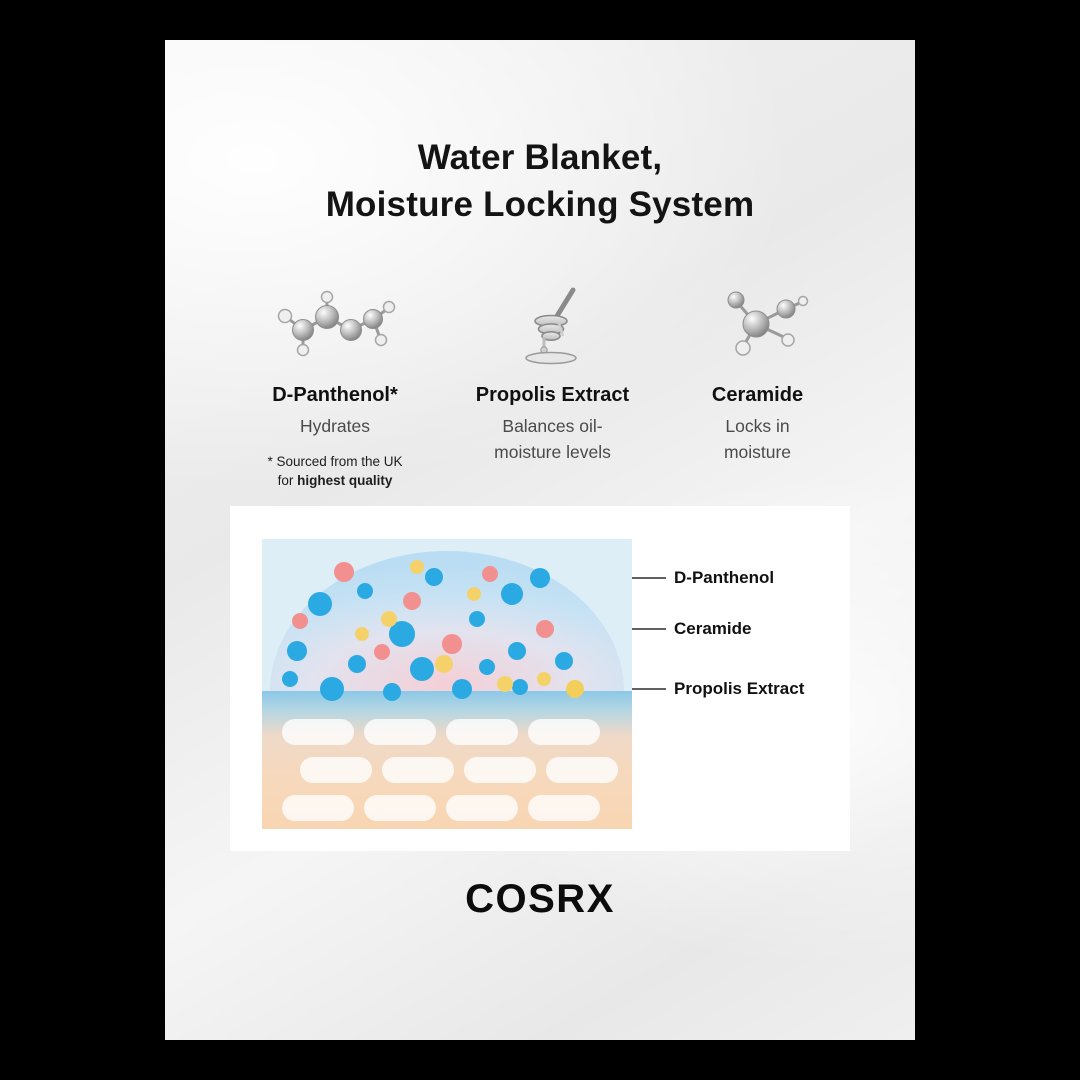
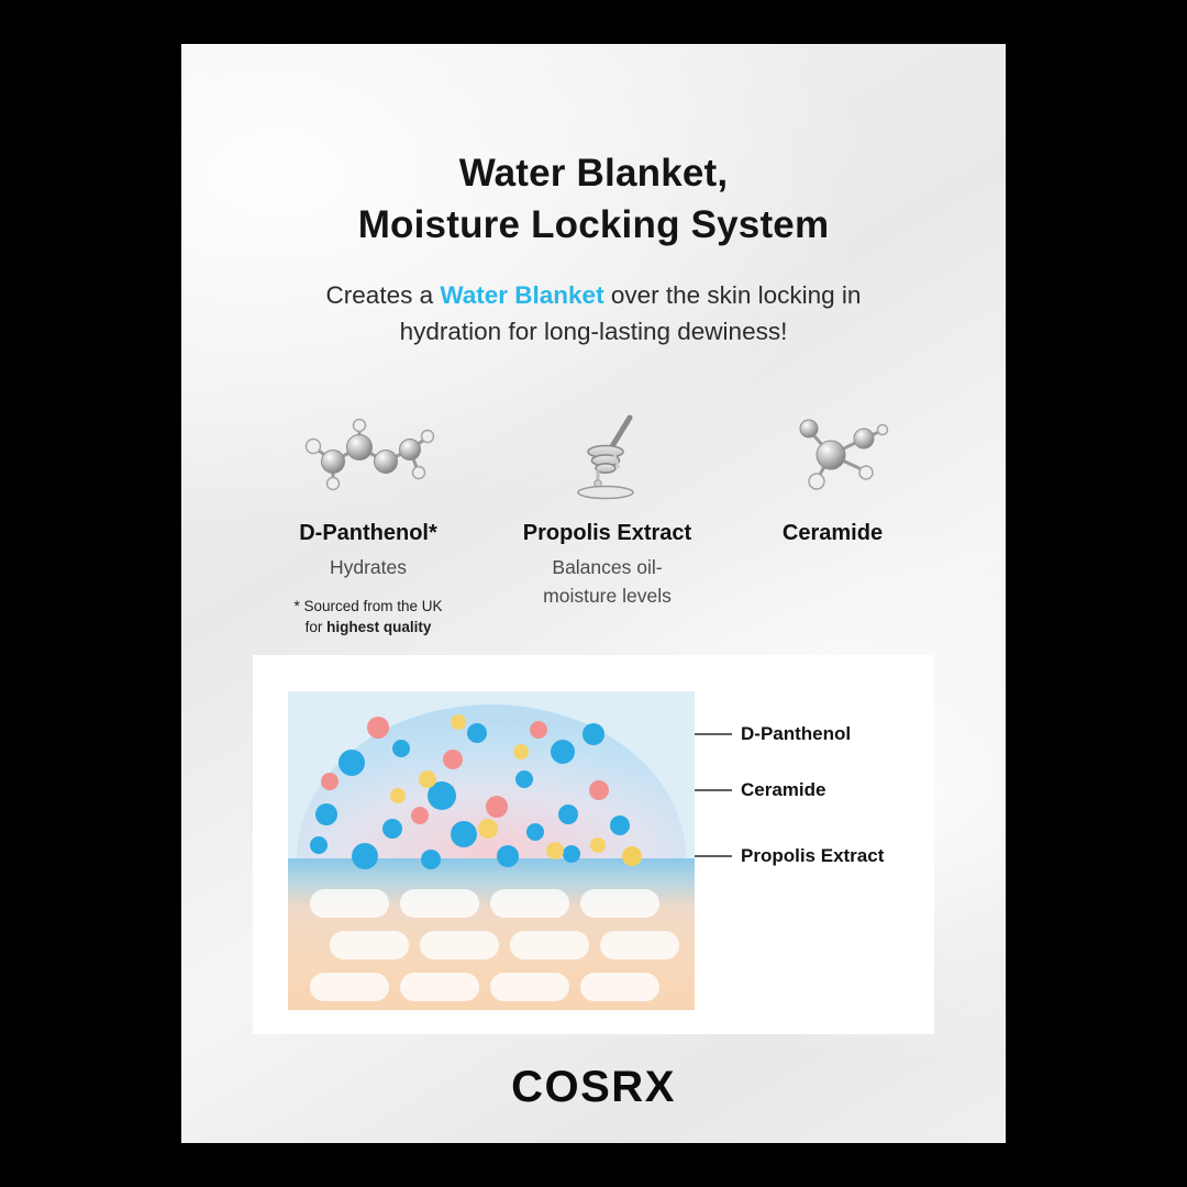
  Water Blanket,
  Moisture Locking System
+ Creates a Water Blanket over the skin locking in hydration for long-lasting dewiness!
  D-Panthenol*
  Hydrates
  * Sourced from the UK
  for highest quality
  Propolis Extract
  Balances oil-
  moisture levels
  Ceramide
- Locks in
- moisture
  D-Panthenol
  Ceramide
  Propolis Extract
  COSRX
